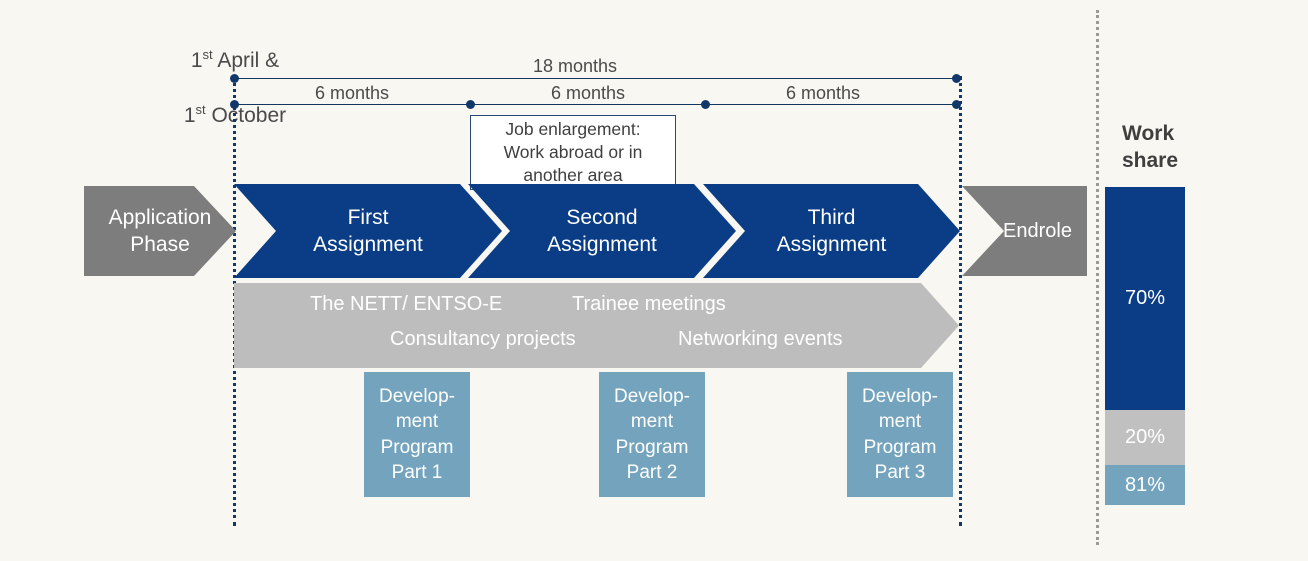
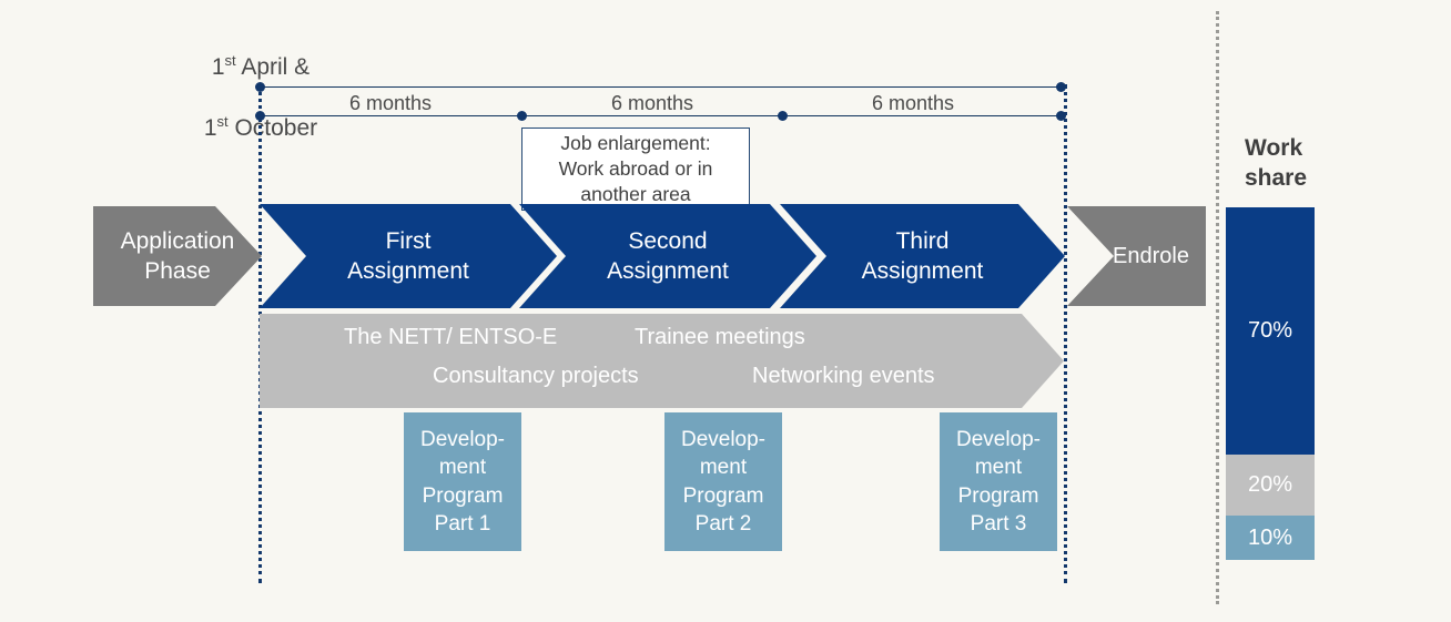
  1st April &
  1st October
- 18 months
  6 months
  6 months
  6 months
  Job enlargement:
  Work abroad or in
  another area
  Application
  Phase
  First
  Assignment
  Second
  Assignment
  Third
  Assignment
  Endrole
  The NETT/ ENTSO-E
  Trainee meetings
  Consultancy projects
  Networking events
  Develop-
  ment
  Program
  Part 1
  Develop-
  ment
  Program
  Part 2
  Develop-
  ment
  Program
  Part 3
  Work
  share
  70%
  20%
- 81%
+ 10%
